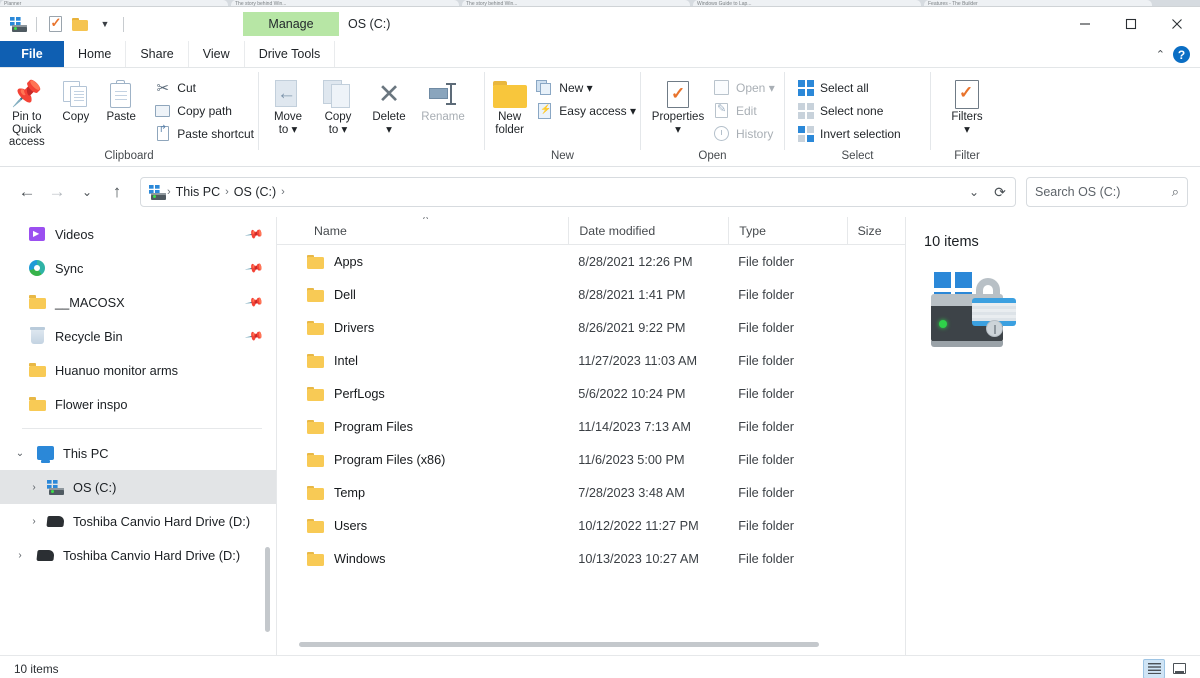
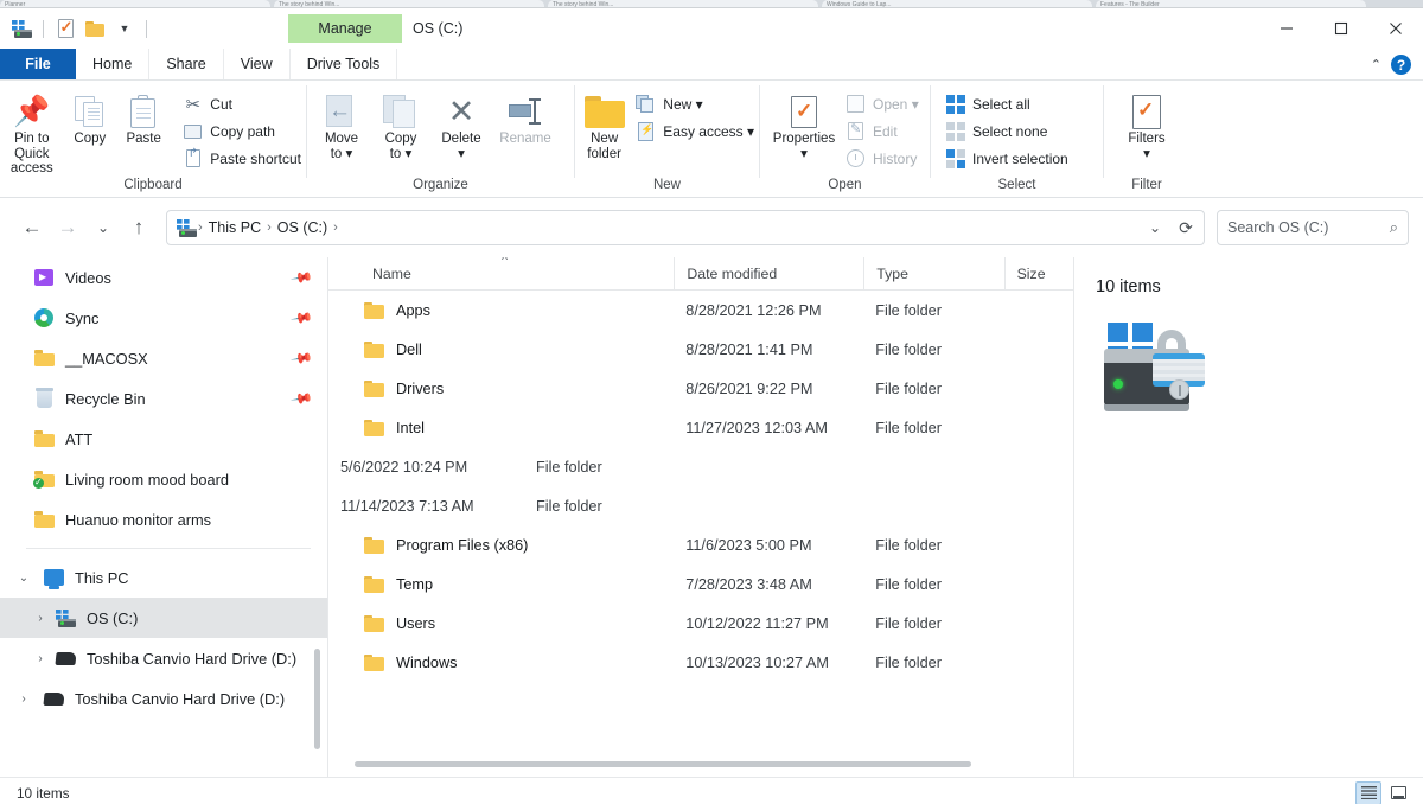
  ▼
  Manage
  OS (C:)
  File
  Home
  Share
  View
  Drive Tools
  ⌃
  ?
  📌
  Pin to Quick
  access
  Copy
  Paste
  ✂
  Cut
  Copy path
  Paste shortcut
  Clipboard
  ←
  Move
  to ▾
  Copy
  to ▾
  ✕
  Delete
  ▾
  Rename
+ Organize
  New
  folder
  New ▾
  Easy access ▾
  New
  Properties
  ▾
  Open ▾
  Edit
  History
  Open
  Select all
  Select none
  Invert selection
  Select
  Filters
  ▾
  Filter
  ←
  →
  ⌄
  ↑
  ›
  This PC
  ›
  OS (C:)
  ›
  ⌄
  ⟳
  Search OS (C:)
  ⌕
  Videos
  Sync
  __MACOSX
  Recycle Bin
+ ATT
+ Living room mood board
  Huanuo monitor arms
- Flower inspo
  ⌄
  This PC
  ›
  OS (C:)
  ›
  Toshiba Canvio Hard Drive (D:)
  ›
  Toshiba Canvio Hard Drive (D:)
  ˄
  Name
  Date modified
  Type
  Size
  Apps
  8/28/2021 12:26 PM
  File folder
  Dell
  8/28/2021 1:41 PM
  File folder
  Drivers
  8/26/2021 9:22 PM
  File folder
  Intel
- 11/27/2023 11:03 AM
+ 11/27/2023 12:03 AM
  File folder
- PerfLogs
  5/6/2022 10:24 PM
  File folder
- Program Files
  11/14/2023 7:13 AM
  File folder
  Program Files (x86)
  11/6/2023 5:00 PM
  File folder
  Temp
  7/28/2023 3:48 AM
  File folder
  Users
  10/12/2022 11:27 PM
  File folder
  Windows
  10/13/2023 10:27 AM
  File folder
  10 items
  10 items
